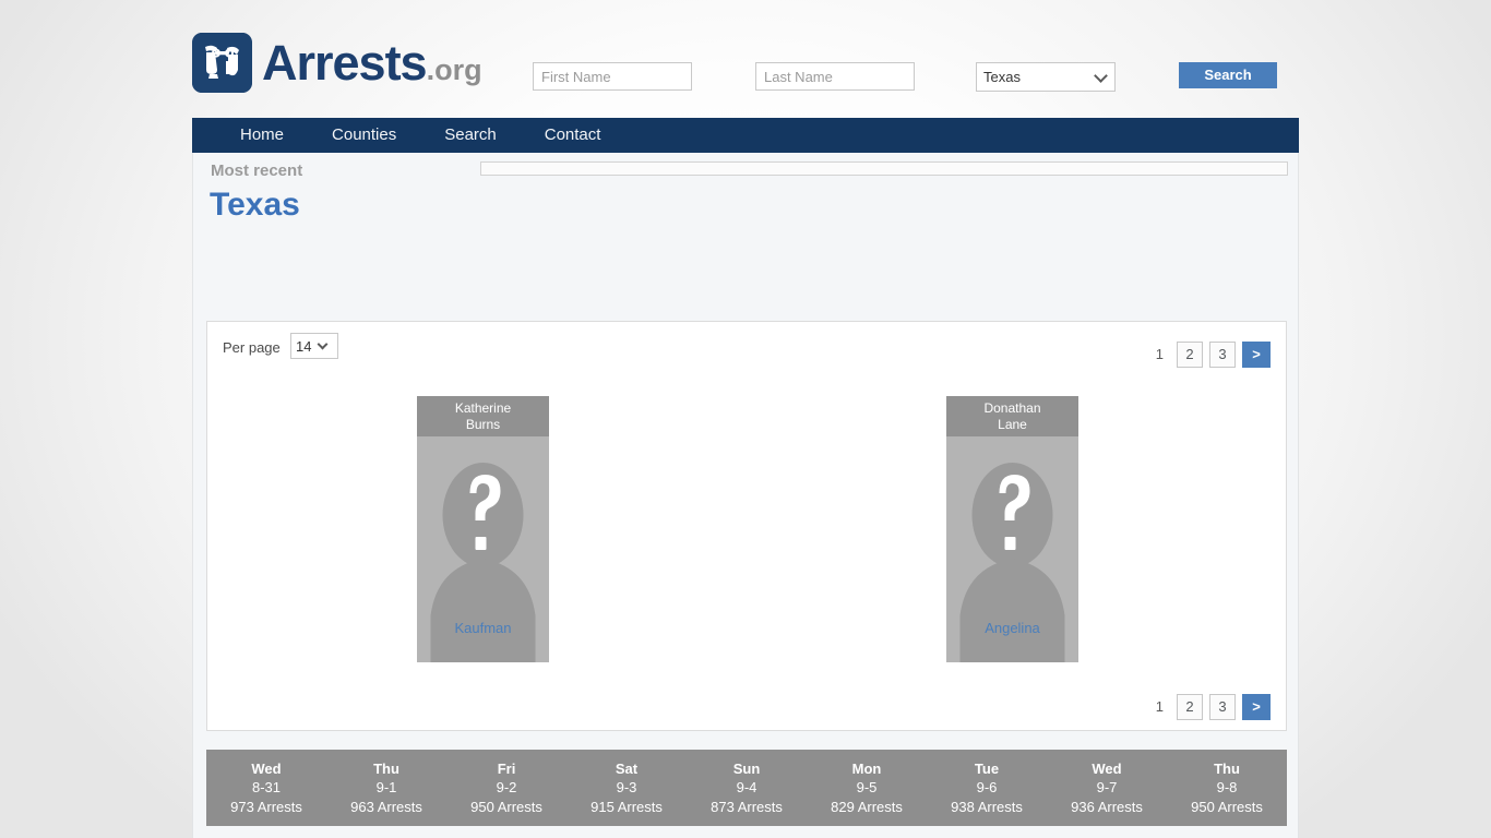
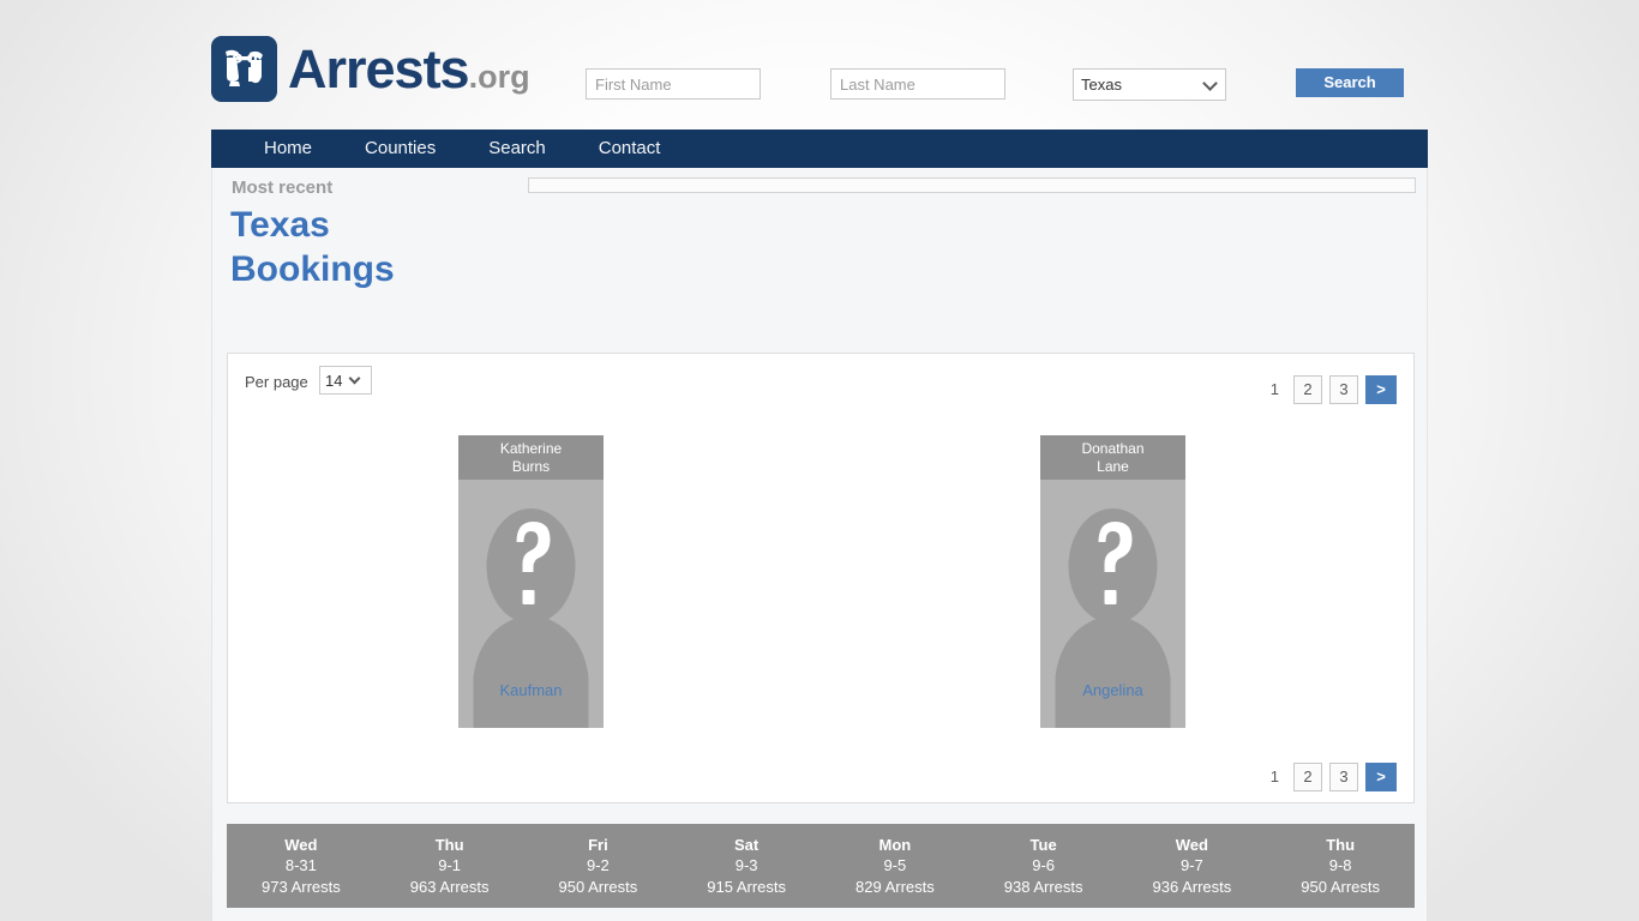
  Arrests.org
  First Name
  Last Name
  Texas
  Search
  Home
  Counties
  Search
  Contact
  Most recent
  Texas
+ Bookings
  Per page
  14
  1
  2
  3
  >
  Katherine
  Burns
  Kaufman
  Donathan
  Lane
  Angelina
  1
  2
  3
  >
  Wed
  8-31
  973 Arrests
  Thu
  9-1
  963 Arrests
  Fri
  9-2
  950 Arrests
  Sat
  9-3
  915 Arrests
- Sun
- 9-4
- 873 Arrests
  Mon
  9-5
  829 Arrests
  Tue
  9-6
  938 Arrests
  Wed
  9-7
  936 Arrests
  Thu
  9-8
  950 Arrests
